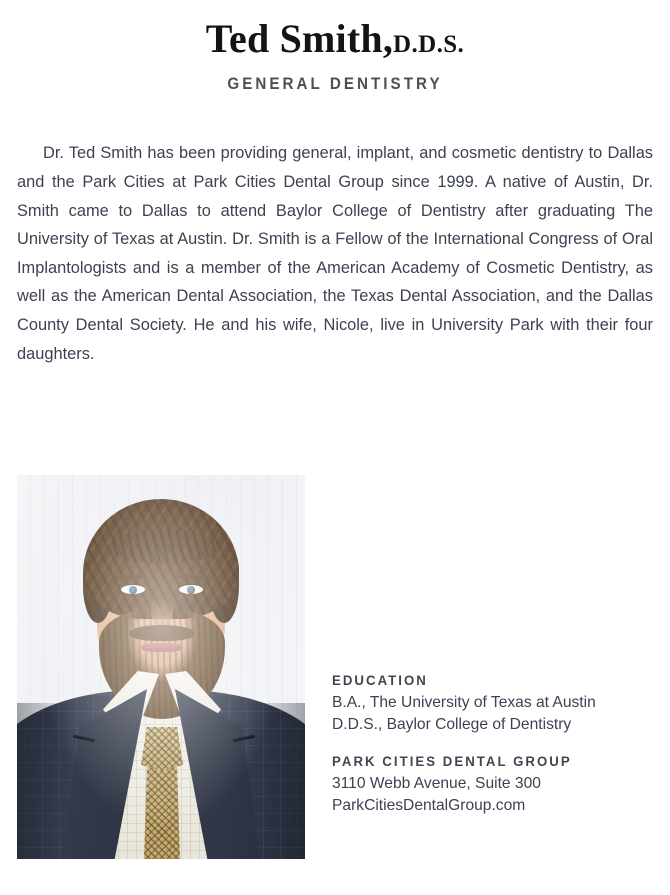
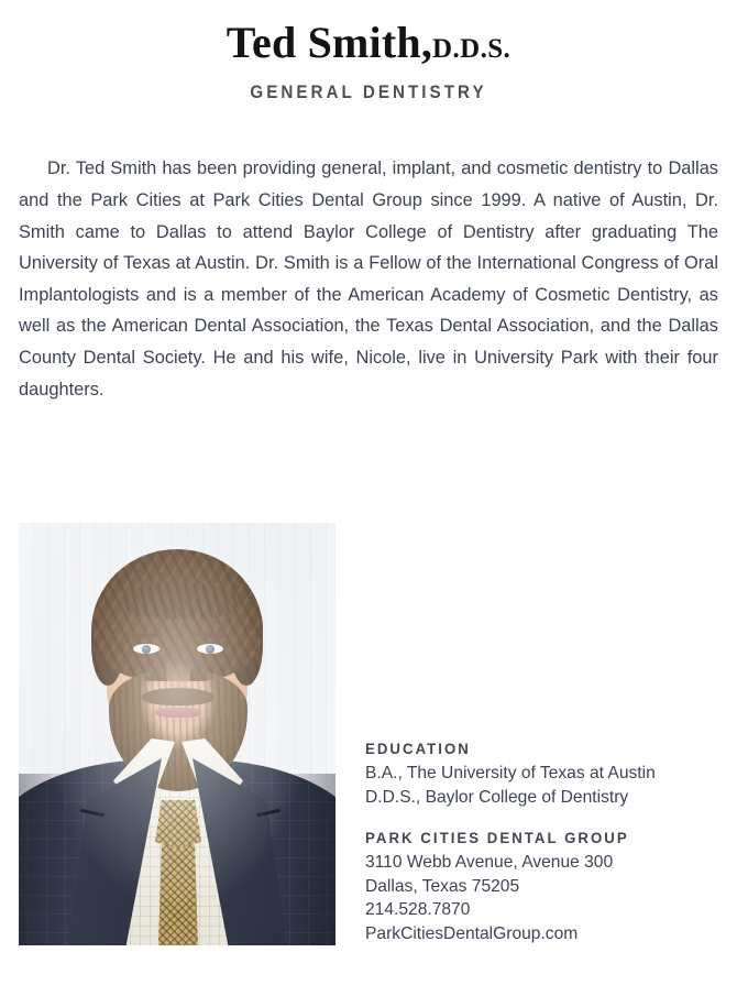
  Ted Smith,D.D.S.
  GENERAL DENTISTRY
  Dr. Ted Smith has been providing general, implant, and cosmetic dentistry to Dallas and the Park Cities at Park Cities Dental Group since 1999. A native of Austin, Dr. Smith came to Dallas to attend Baylor College of Dentistry after graduating The University of Texas at Austin. Dr. Smith is a Fellow of the International Congress of Oral Implantologists and is a member of the American Academy of Cosmetic Dentistry, as well as the American Dental Association, the Texas Dental Association, and the Dallas County Dental Society. He and his wife, Nicole, live in University Park with their four daughters.
  EDUCATION
  B.A., The University of Texas at Austin
  D.D.S., Baylor College of Dentistry
  PARK CITIES DENTAL GROUP
- 3110 Webb Avenue, Suite 300
+ 3110 Webb Avenue, Avenue 300
+ Dallas, Texas 75205
+ 214.528.7870
  ParkCitiesDentalGroup.com
